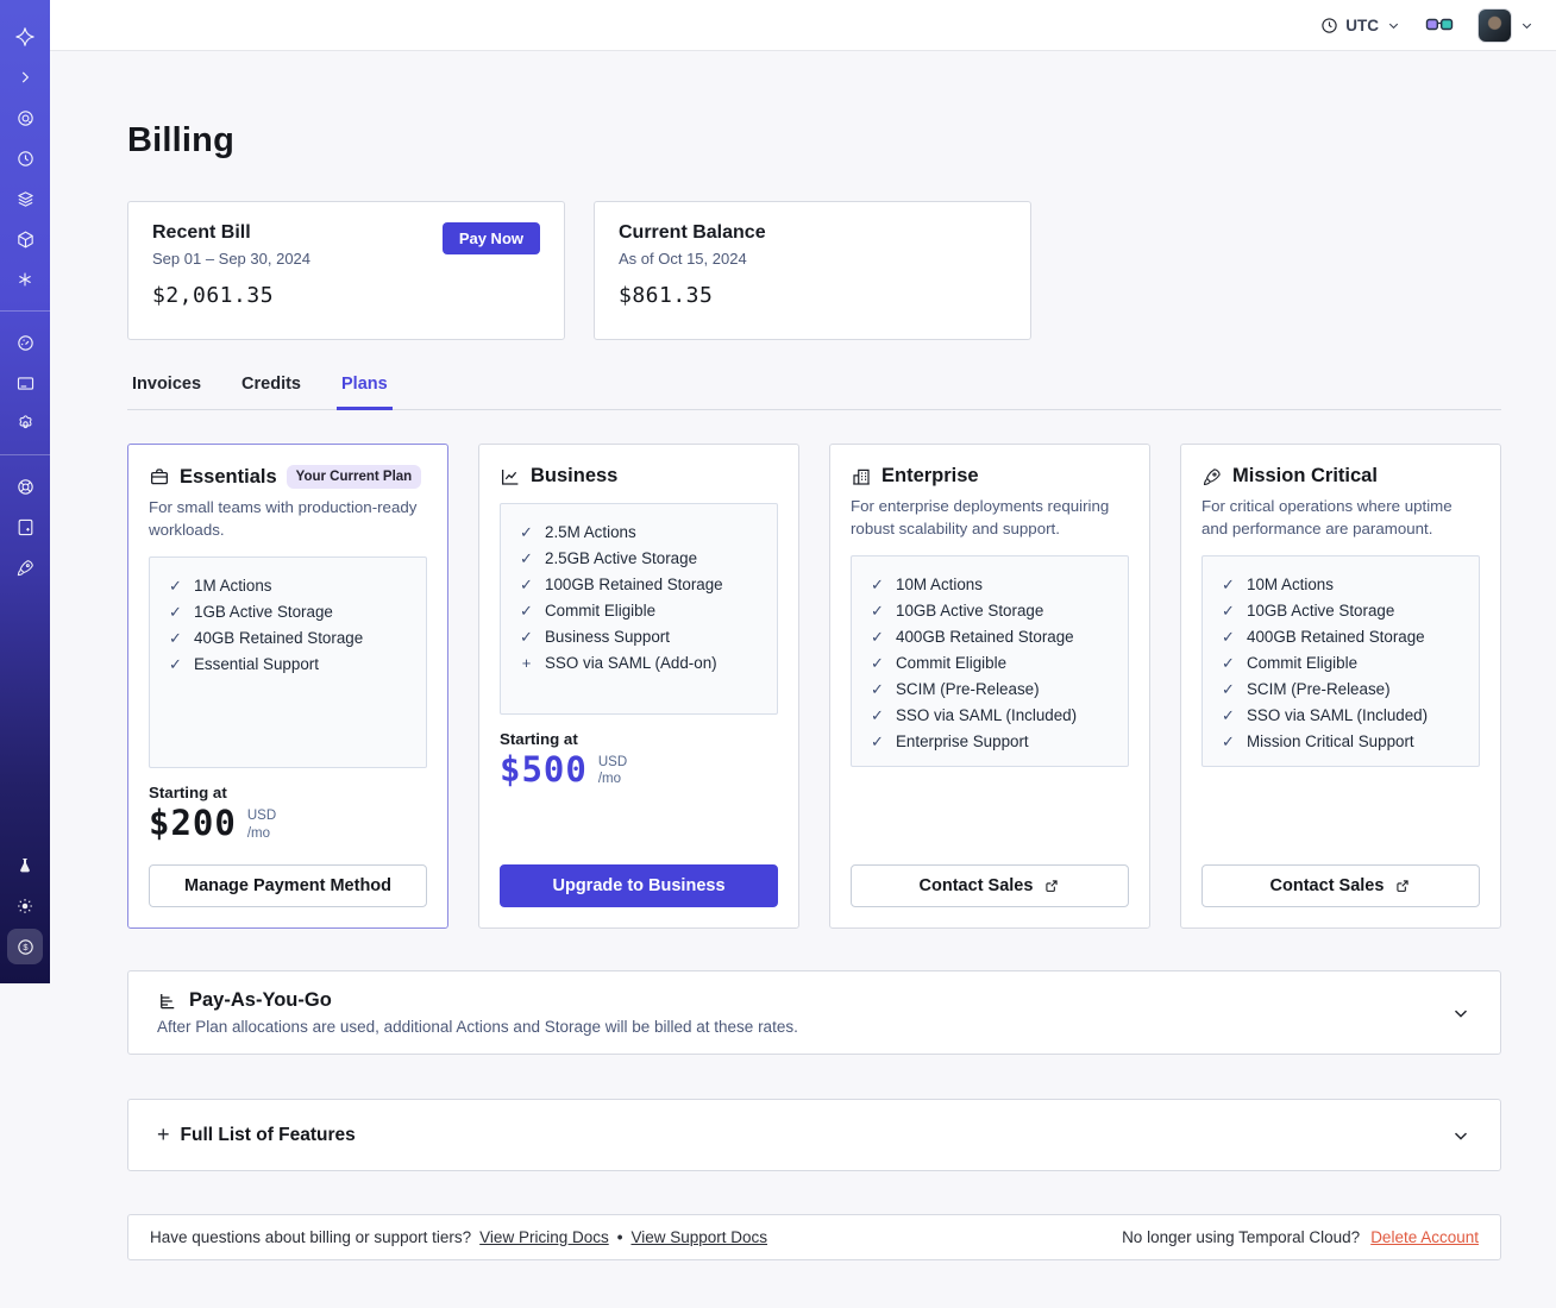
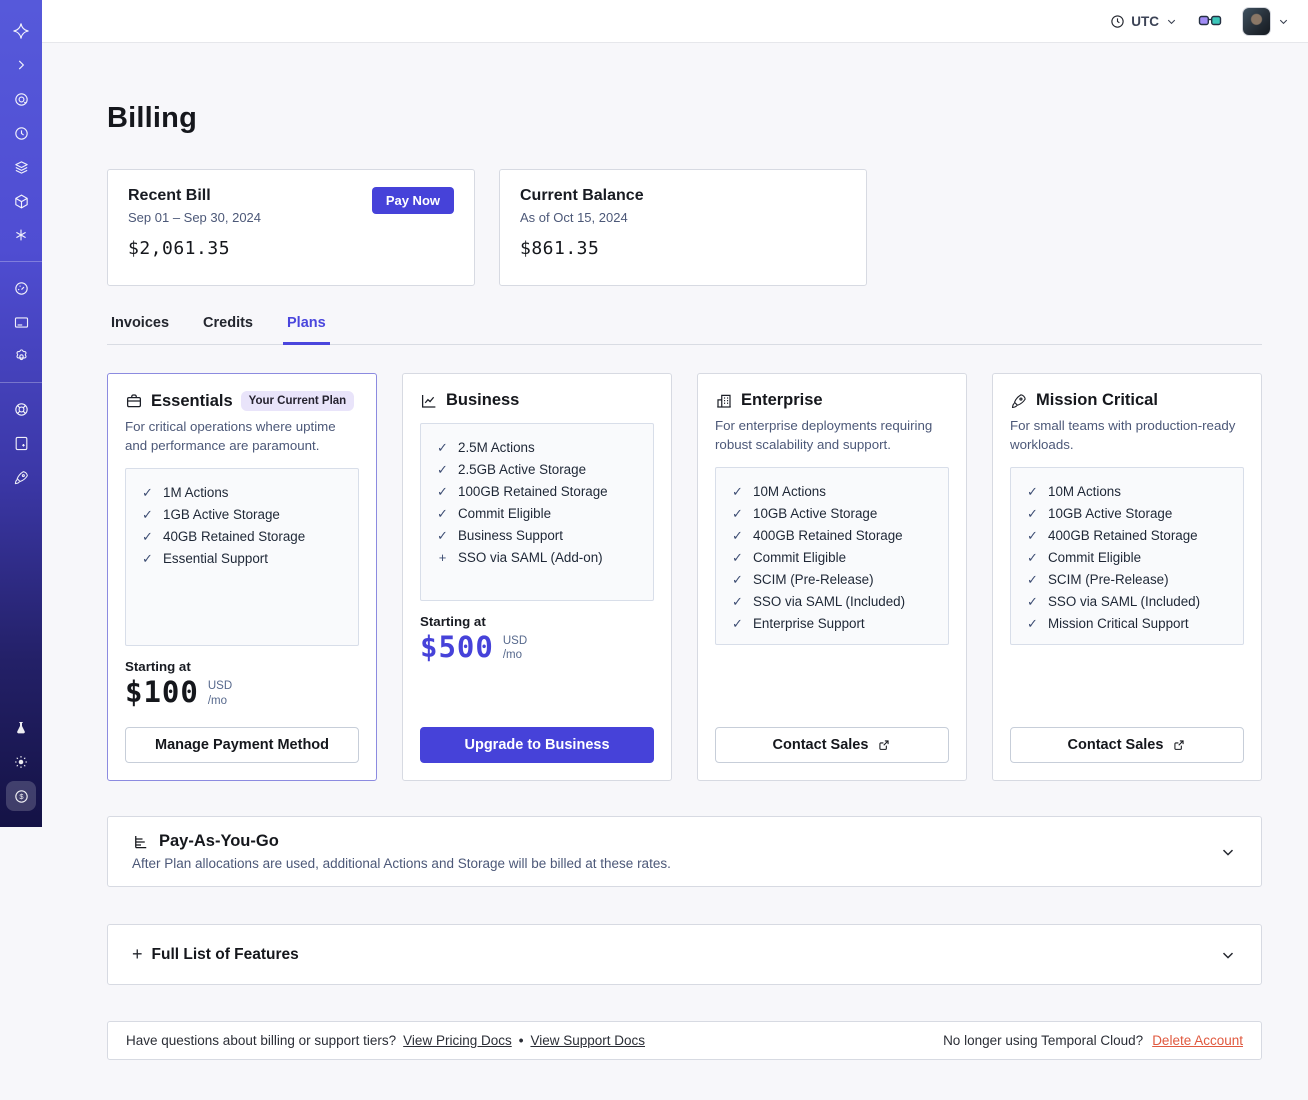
  $
  UTC
  Billing
  Recent Bill
  Sep 01 – Sep 30, 2024
  Pay Now
  $2,061.35
  Current Balance
  As of Oct 15, 2024
  $861.35
  Invoices
  Credits
  Plans
  Essentials
  Your Current Plan
- For small teams with production-ready workloads.
+ For critical operations where uptime and performance are paramount.
  ✓
  1M Actions
  ✓
  1GB Active Storage
  ✓
  40GB Retained Storage
  ✓
  Essential Support
  Starting at
- $200
+ $100
  USD
  /mo
  Manage Payment Method
  Business
  ✓
  2.5M Actions
  ✓
  2.5GB Active Storage
  ✓
  100GB Retained Storage
  ✓
  Commit Eligible
  ✓
  Business Support
  +
  SSO via SAML (Add-on)
  Starting at
  $500
  USD
  /mo
  Upgrade to Business
  Enterprise
  For enterprise deployments requiring robust scalability and support.
  ✓
  10M Actions
  ✓
  10GB Active Storage
  ✓
  400GB Retained Storage
  ✓
  Commit Eligible
  ✓
  SCIM (Pre-Release)
  ✓
  SSO via SAML (Included)
  ✓
  Enterprise Support
  Contact Sales
  Mission Critical
- For critical operations where uptime and performance are paramount.
+ For small teams with production-ready workloads.
  ✓
  10M Actions
  ✓
  10GB Active Storage
  ✓
  400GB Retained Storage
  ✓
  Commit Eligible
  ✓
  SCIM (Pre-Release)
  ✓
  SSO via SAML (Included)
  ✓
  Mission Critical Support
  Contact Sales
  Pay-As-You-Go
  After Plan allocations are used, additional Actions and Storage will be billed at these rates.
  +
  Full List of Features
  Have questions about billing or support tiers?
  View Pricing Docs
  •
  View Support Docs
  No longer using Temporal Cloud?
  Delete Account
